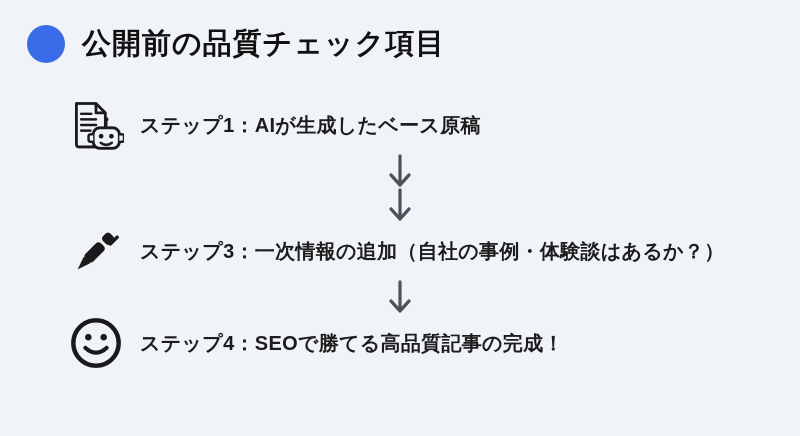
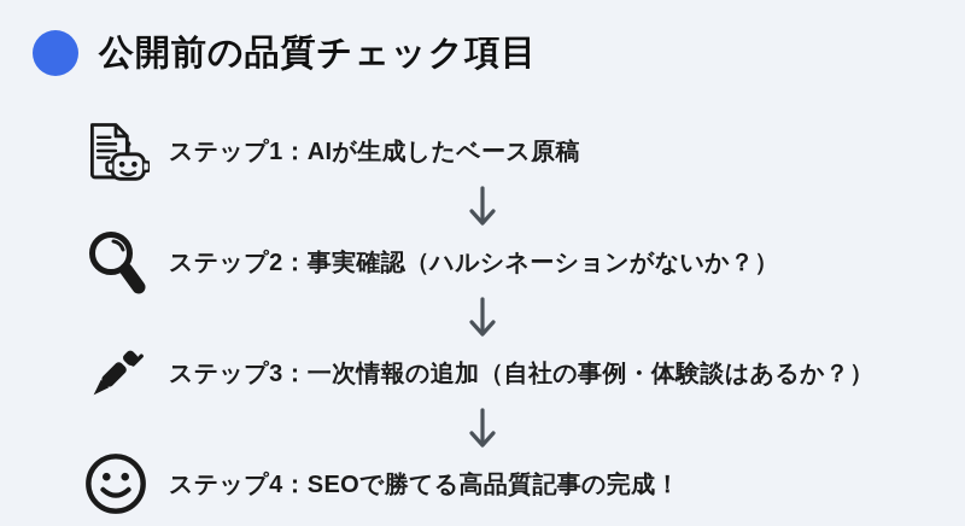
  公開前の品質チェック項目
  ステップ1：AIが生成したベース原稿
+ ステップ2：事実確認（ハルシネーションがないか？）
  ステップ3：一次情報の追加（自社の事例・体験談はあるか？）
  ステップ4：SEOで勝てる高品質記事の完成！
